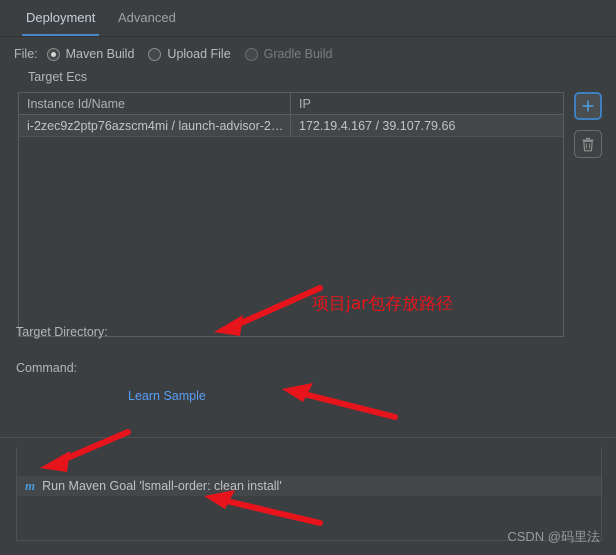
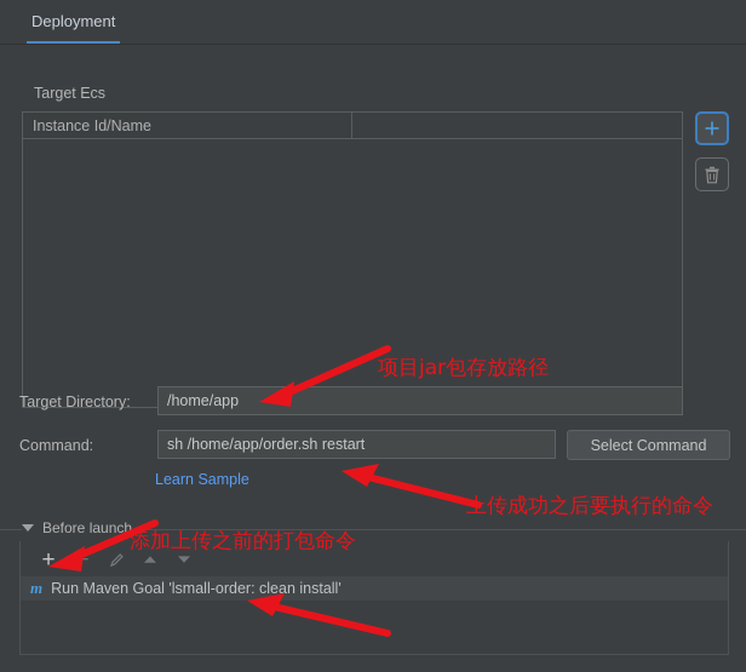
  Deployment
- Advanced
- File:
- Maven Build
- Upload File
- Gradle Build
  Target Ecs
  Instance Id/Name
- IP
- i-2zec9z2ptp76azscm4mi / launch-advisor-2…
- 172.19.4.167 / 39.107.79.66
  Target Directory:
+ /home/app
  Command:
+ sh /home/app/order.sh restart
+ Select Command
  Learn Sample
+ Before launch
+ +
  m
  Run Maven Goal 'lsmall-order: clean install'
- CSDN @码里法
  项目jar包存放路径
+ 上传成功之后要执行的命令
+ 添加上传之前的打包命令
